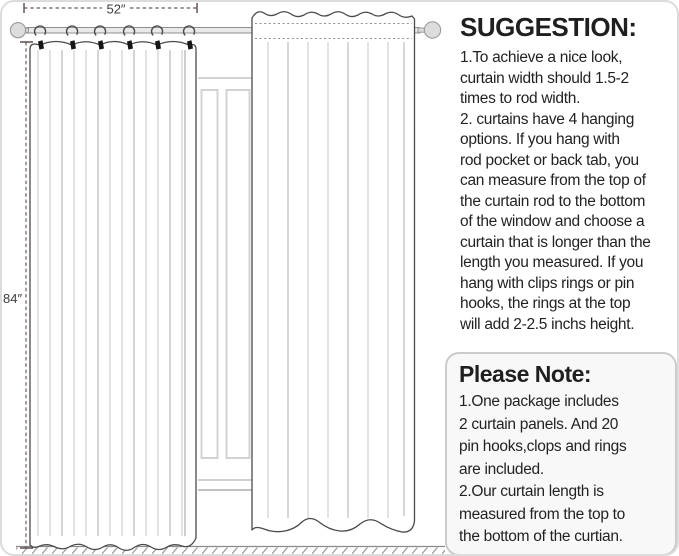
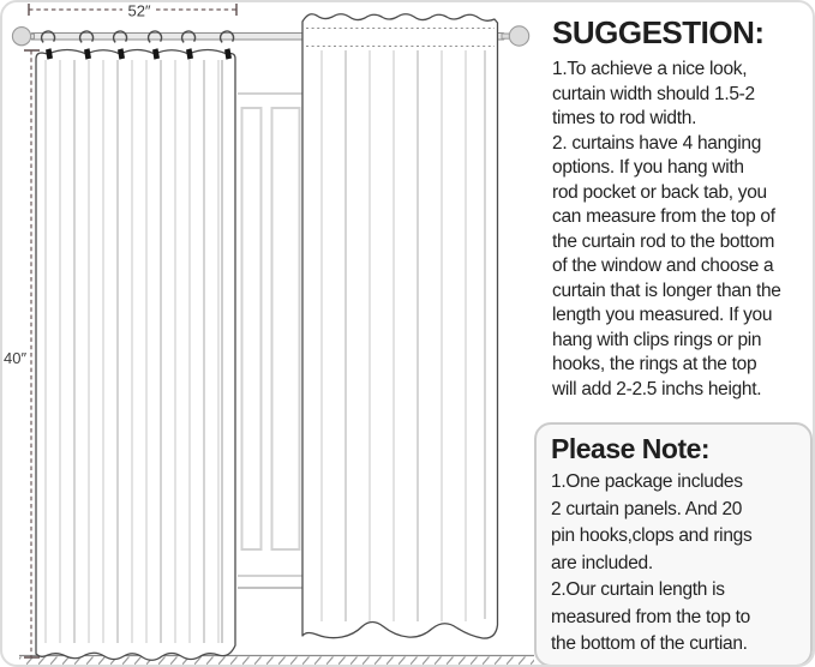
  52″
- 84″
+ 40″
  SUGGESTION:
  1.To achieve a nice look,
  curtain width should 1.5-2
  times to rod width.
  2. curtains have 4 hanging
  options. If you hang with
  rod pocket or back tab, you
  can measure from the top of
  the curtain rod to the bottom
  of the window and choose a
  curtain that is longer than the
  length you measured. If you
  hang with clips rings or pin
  hooks, the rings at the top
  will add 2-2.5 inchs height.
  Please Note:
  1.One package includes
  2 curtain panels. And 20
  pin hooks,clops and rings
  are included.
  2.Our curtain length is
  measured from the top to
  the bottom of the curtian.
